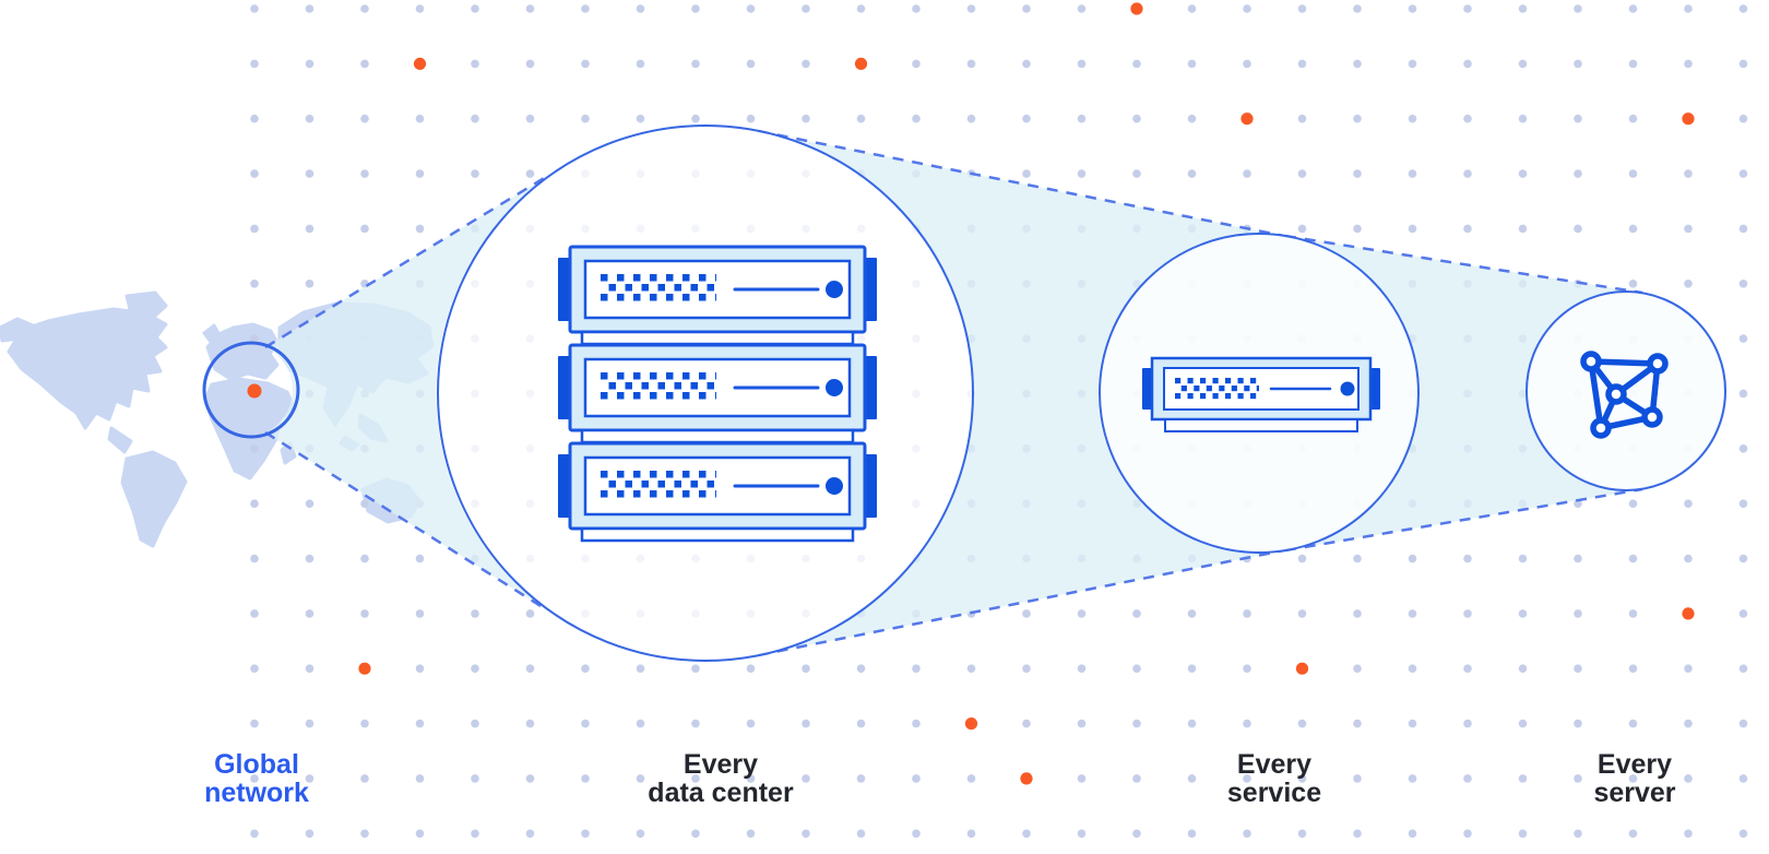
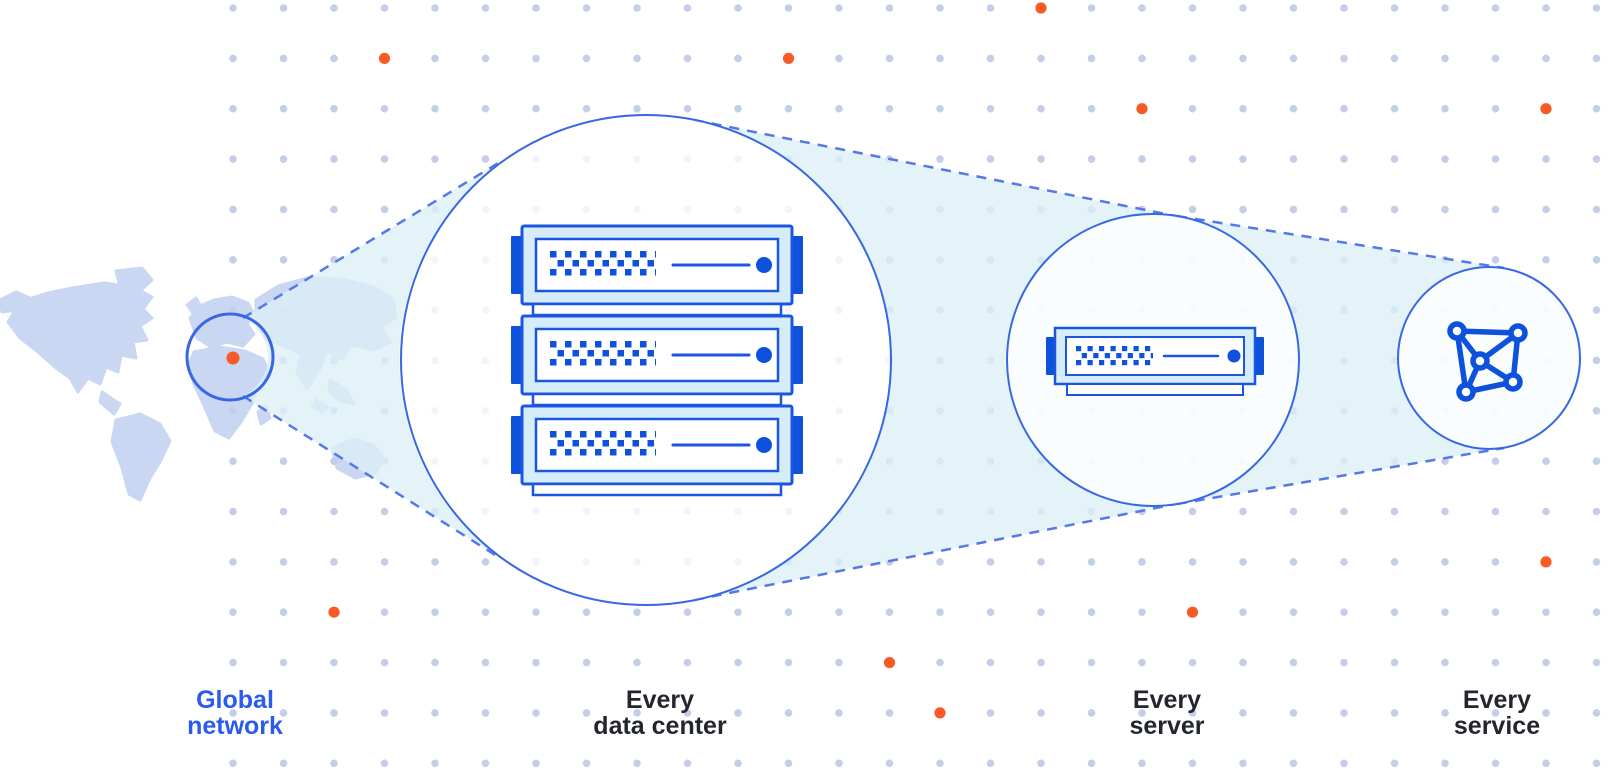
  Global
  network
  Every
  data center
  Every
- service
+ server
  Every
- server
+ service
